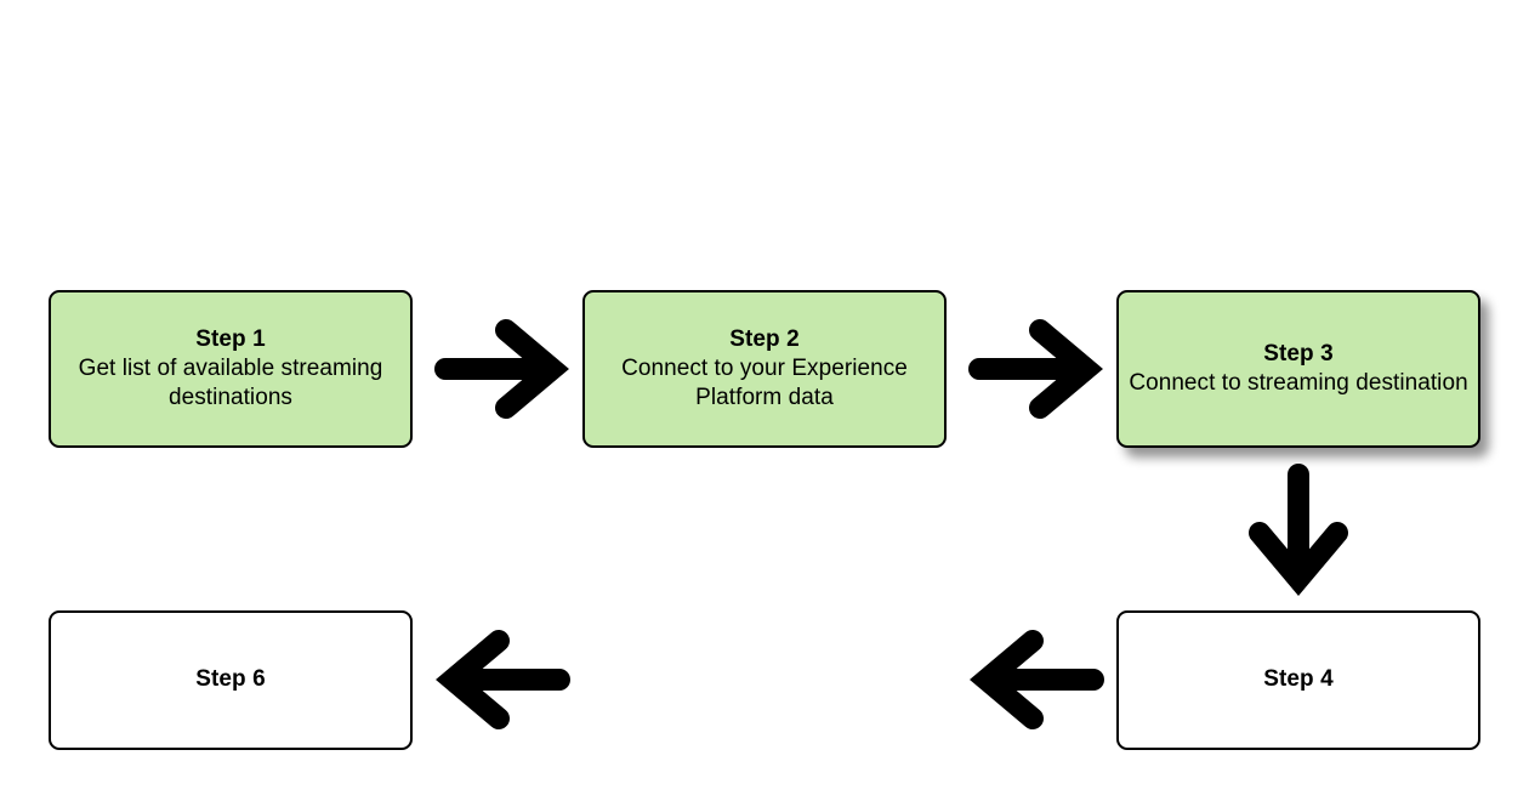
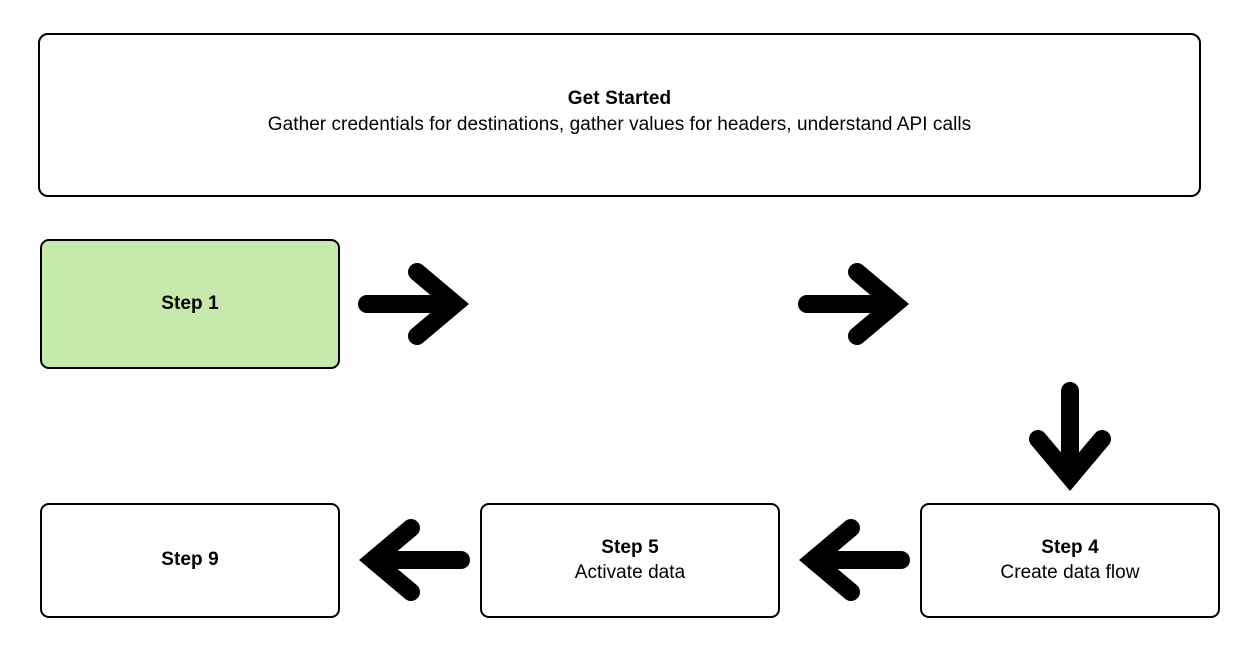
+ Get Started
+ Gather credentials for destinations, gather values for headers, understand API calls
  Step 1
- Get list of available streaming destinations
- Step 2
- Connect to your Experience Platform data
- Step 3
- Connect to streaming destination
- Step 6
+ Step 9
+ Step 5
+ Activate data
  Step 4
+ Create data flow
